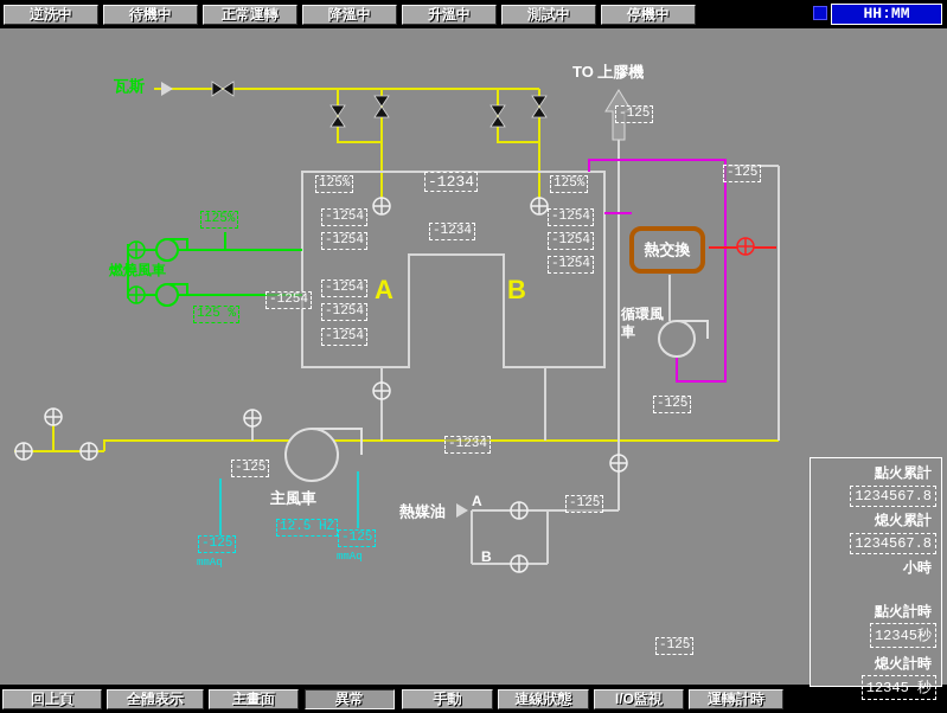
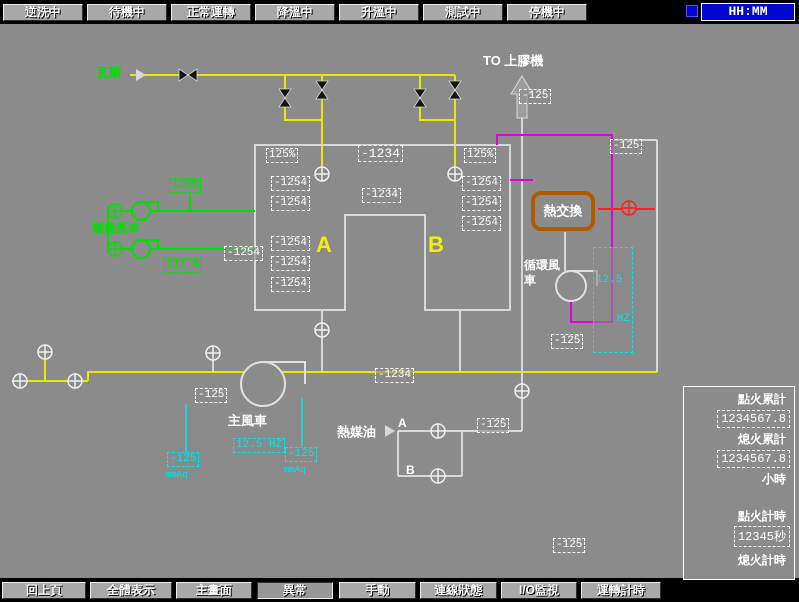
  逆洗中
  待機中
  正常運轉
  降溫中
  升溫中
  測試中
  停機中
  HH:MM
  瓦斯
  TO 上膠機
  燃燒風車
  主風車
  循環風車
  熱媒油
  A
  B
  A
  B
  熱交換
  -125
  125%
  -1234
  125%
  -1254
  -1254
  -1254
  -1254
  -1254
  -1234
  -1254
  -1254
  -1254
  -1254
  -125
  -125
  -125
  -1234
  -125
  -125
  125%
- 125 %
+ 217 %
+ 12.5
+ HZ
  12.5 HZ
  -125
  mmAq
  -125
  mmAq
  點火累計
  1234567.8
  熄火累計
  1234567.8
  小時
  點火計時
  12345秒
  熄火計時
- 12345 秒
  回上頁
  全體表示
  主畫面
  異常
  手動
  連線狀態
  I/O監視
  運轉計時
